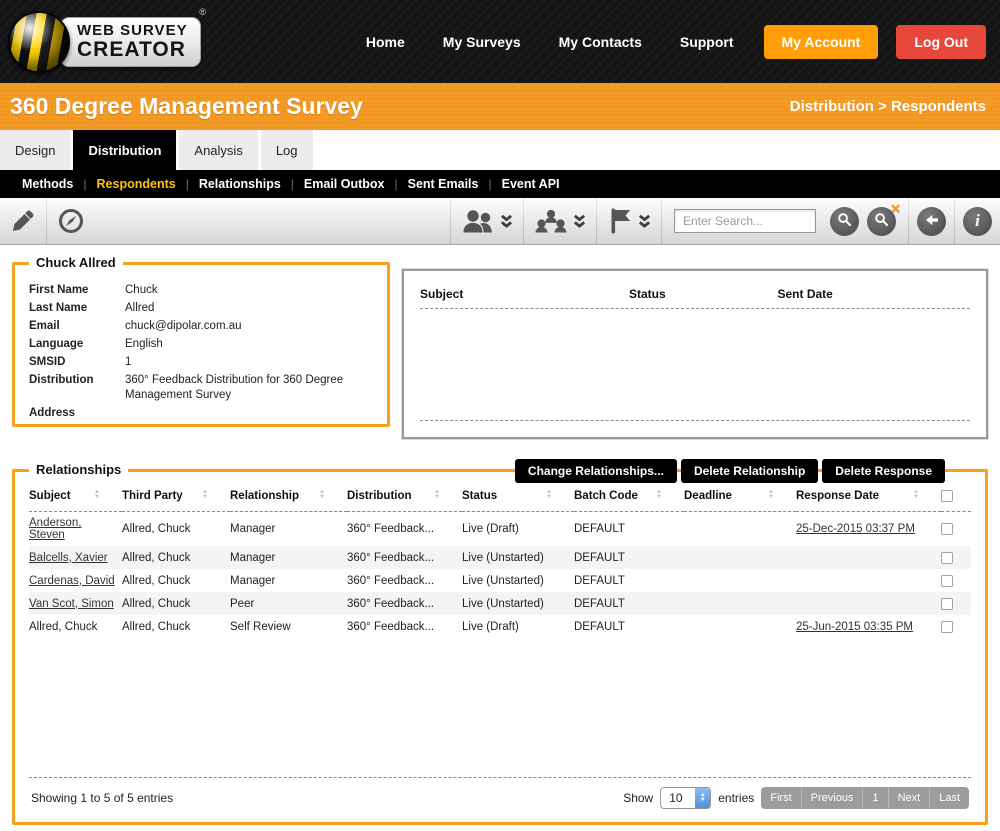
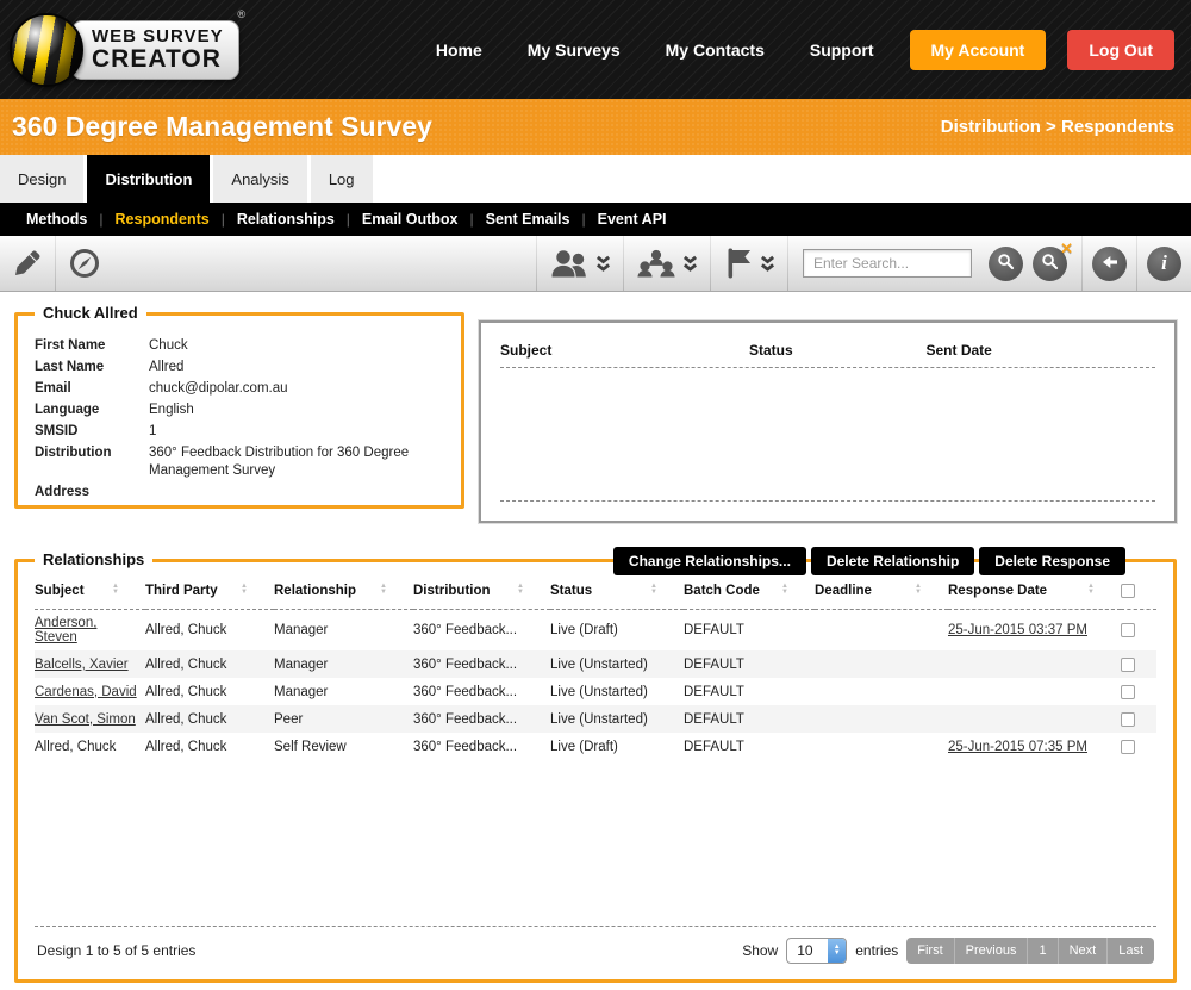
  WEB SURVEY
  CREATOR
  ®
  Home
  My Surveys
  My Contacts
  Support
  My Account
  Log Out
  360 Degree Management Survey
  Distribution > Respondents
  Design
  Distribution
  Analysis
  Log
  Methods
  |
  Respondents
  |
  Relationships
  |
  Email Outbox
  |
  Sent Emails
  |
  Event API
  Enter Search...
  ✕
  i
  Chuck Allred
  First Name
  Chuck
  Last Name
  Allred
  Email
  chuck@dipolar.com.au
  Language
  English
  SMSID
  1
  Distribution
  360° Feedback Distribution for 360 Degree Management Survey
  Address
  Subject
  Status
  Sent Date
  Relationships
  Change Relationships...
  Delete Relationship
  Delete Response
  Subject	Third Party	Relationship	Distribution	Status	Batch Code	Deadline	Response Date
- Anderson, Steven	Allred, Chuck	Manager	360° Feedback...	Live (Draft)	DEFAULT		25-Dec-2015 03:37 PM
+ Anderson, Steven	Allred, Chuck	Manager	360° Feedback...	Live (Draft)	DEFAULT		25-Jun-2015 03:37 PM
  Balcells, Xavier	Allred, Chuck	Manager	360° Feedback...	Live (Unstarted)	DEFAULT
  Cardenas, David	Allred, Chuck	Manager	360° Feedback...	Live (Unstarted)	DEFAULT
  Van Scot, Simon	Allred, Chuck	Peer	360° Feedback...	Live (Unstarted)	DEFAULT
- Allred, Chuck	Allred, Chuck	Self Review	360° Feedback...	Live (Draft)	DEFAULT		25-Jun-2015 03:35 PM
+ Allred, Chuck	Allred, Chuck	Self Review	360° Feedback...	Live (Draft)	DEFAULT		25-Jun-2015 07:35 PM
- Showing 1 to 5 of 5 entries
+ Design 1 to 5 of 5 entries
  Show
  10
  entries
  First
  Previous
  1
  Next
  Last
